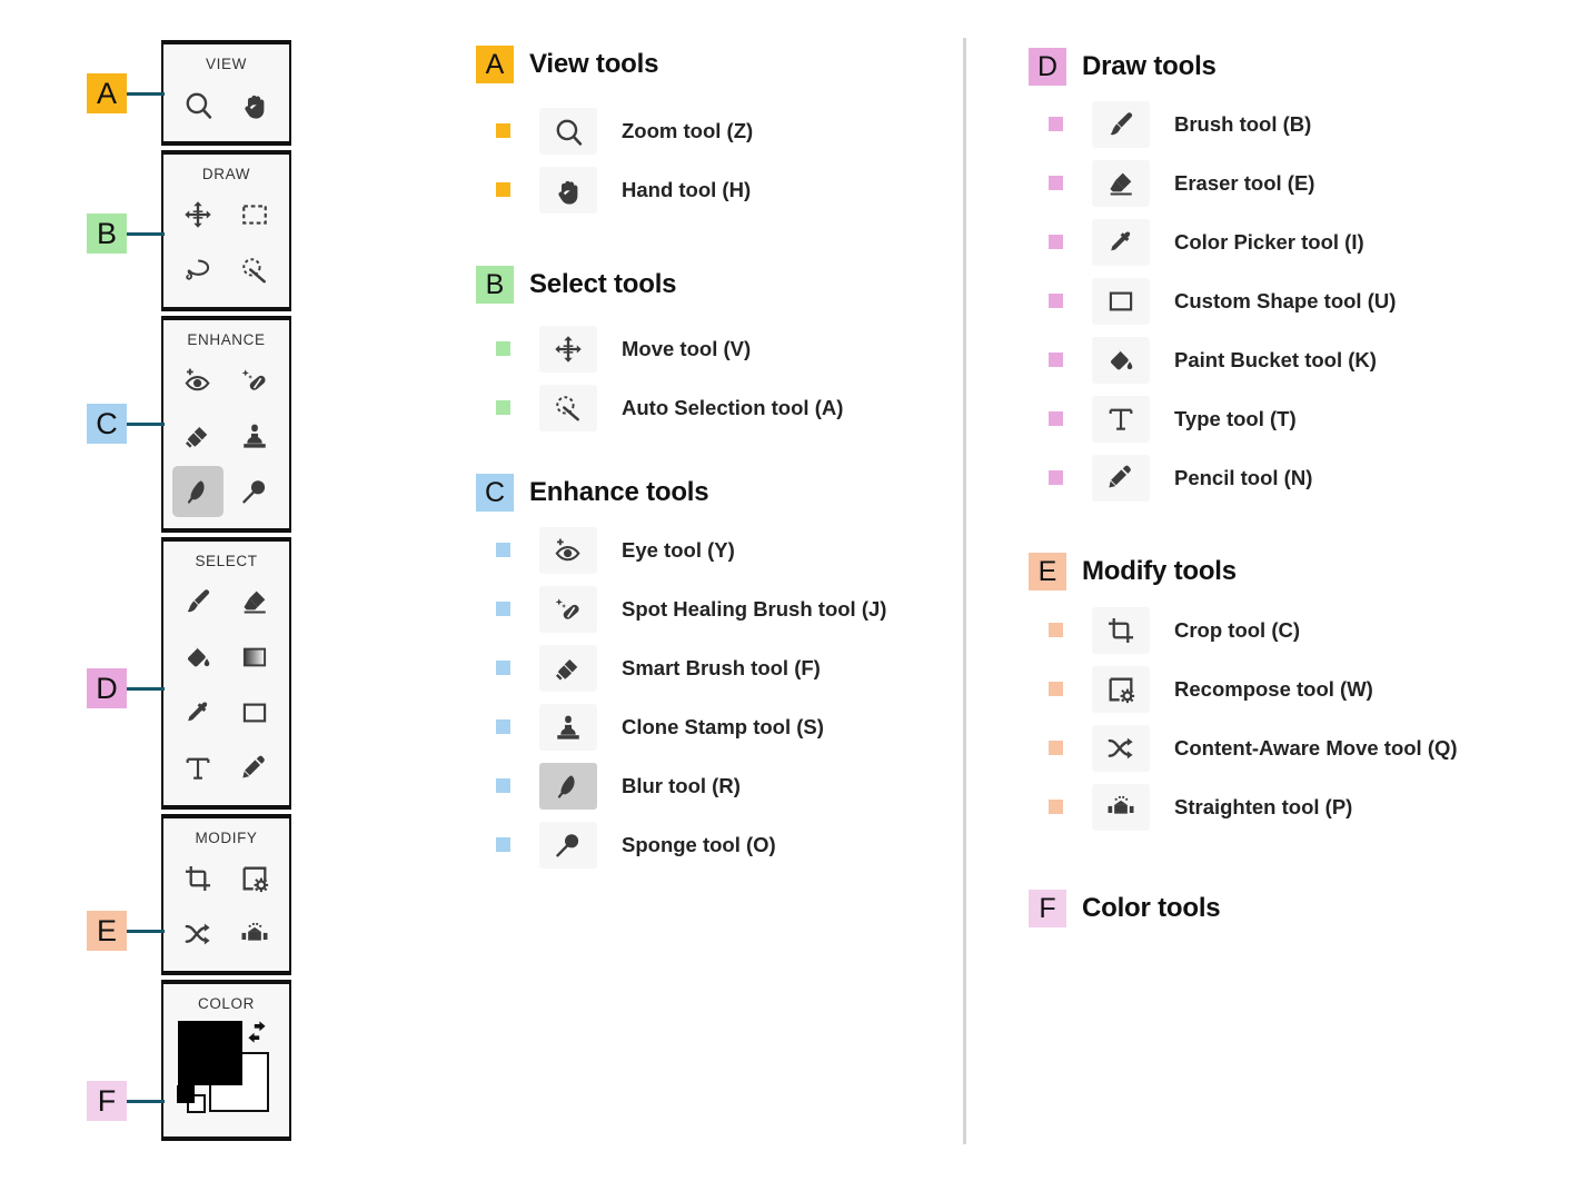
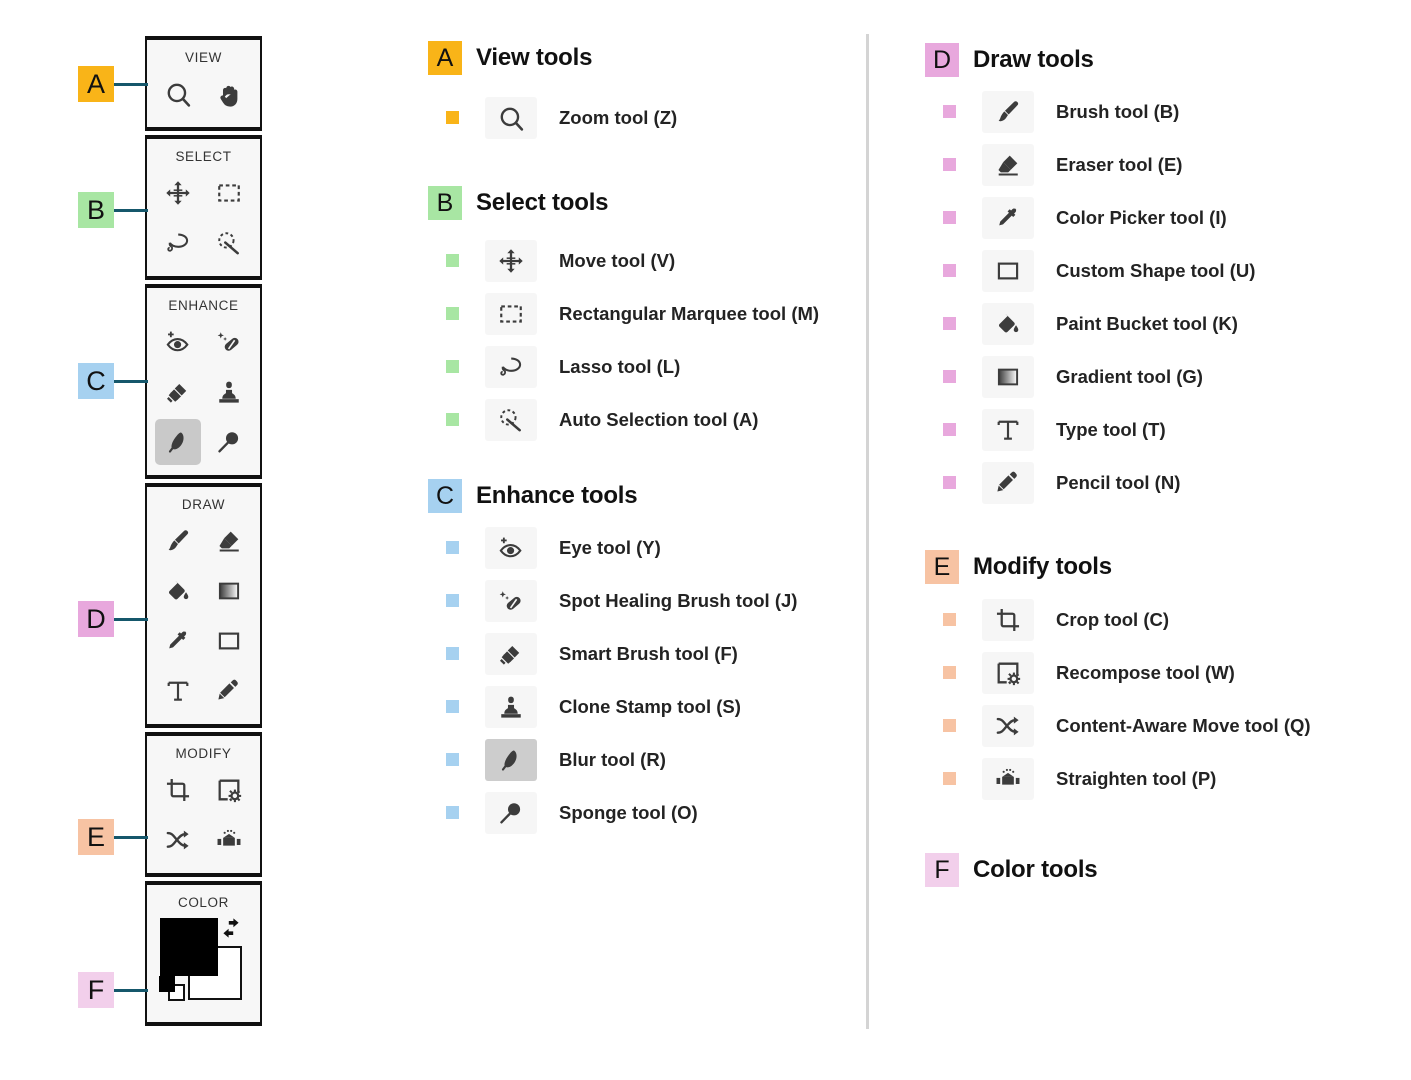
  VIEW
- DRAW
+ SELECT
  ENHANCE
- SELECT
+ DRAW
  MODIFY
  COLOR
  A
  B
  C
  D
  E
  F
  A
  View tools
  Zoom tool (Z)
- Hand tool (H)
  B
  Select tools
  Move tool (V)
+ Rectangular Marquee tool (M)
+ Lasso tool (L)
  Auto Selection tool (A)
  C
  Enhance tools
  Eye tool (Y)
  Spot Healing Brush tool (J)
  Smart Brush tool (F)
  Clone Stamp tool (S)
  Blur tool (R)
  Sponge tool (O)
  D
  Draw tools
  Brush tool (B)
  Eraser tool (E)
  Color Picker tool (I)
  Custom Shape tool (U)
  Paint Bucket tool (K)
+ Gradient tool (G)
  Type tool (T)
  Pencil tool (N)
  E
  Modify tools
  Crop tool (C)
  Recompose tool (W)
  Content-Aware Move tool (Q)
  Straighten tool (P)
  F
  Color tools
